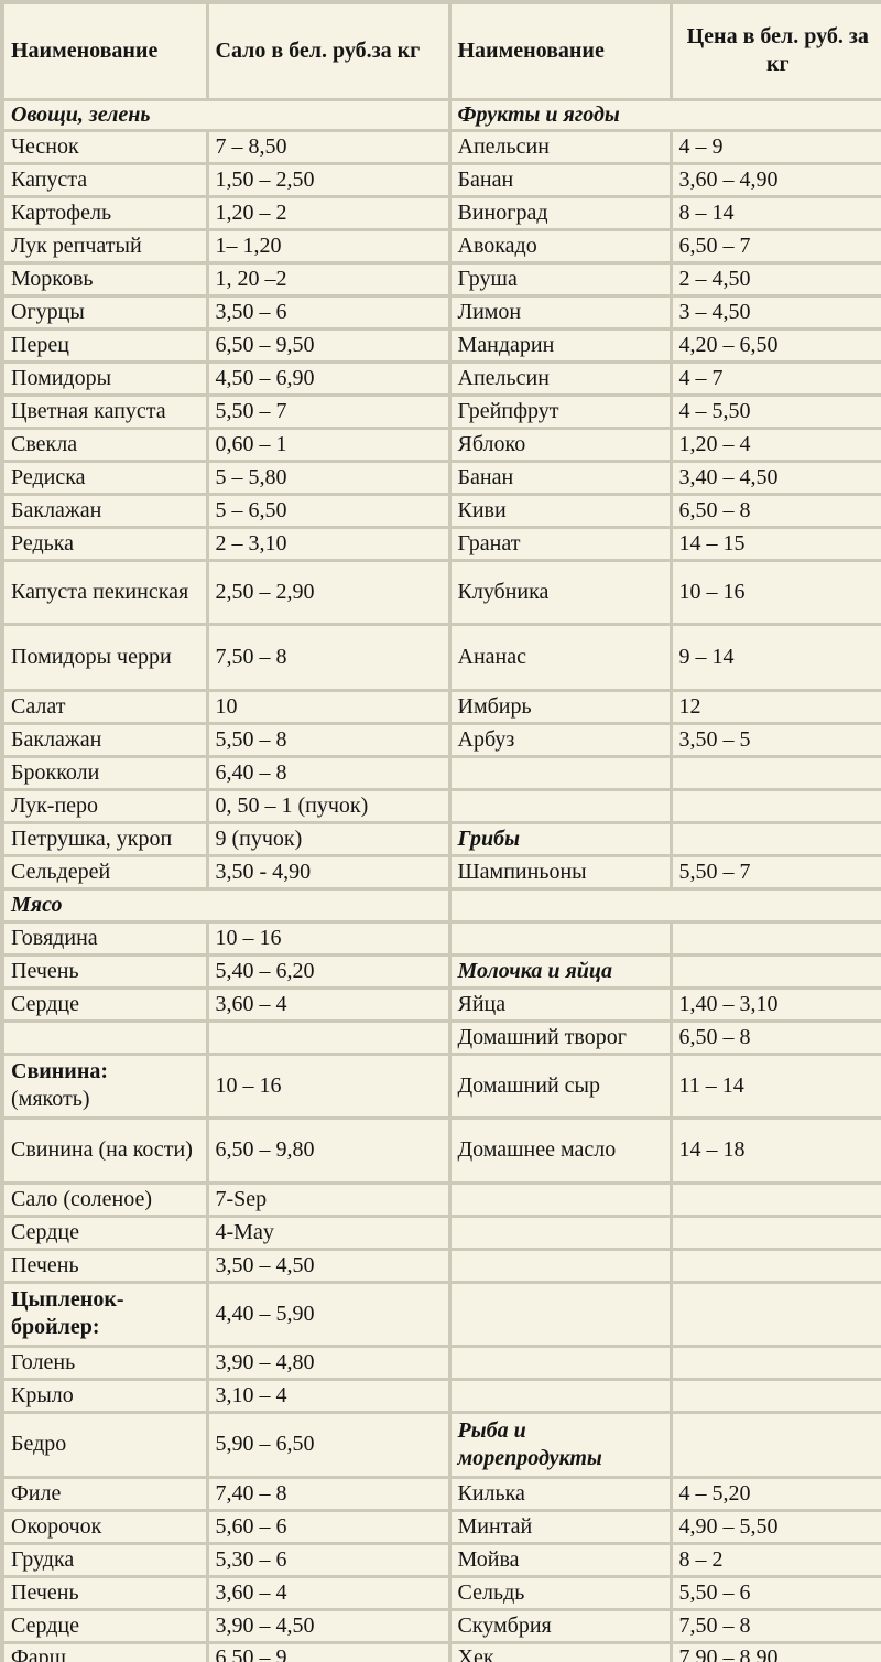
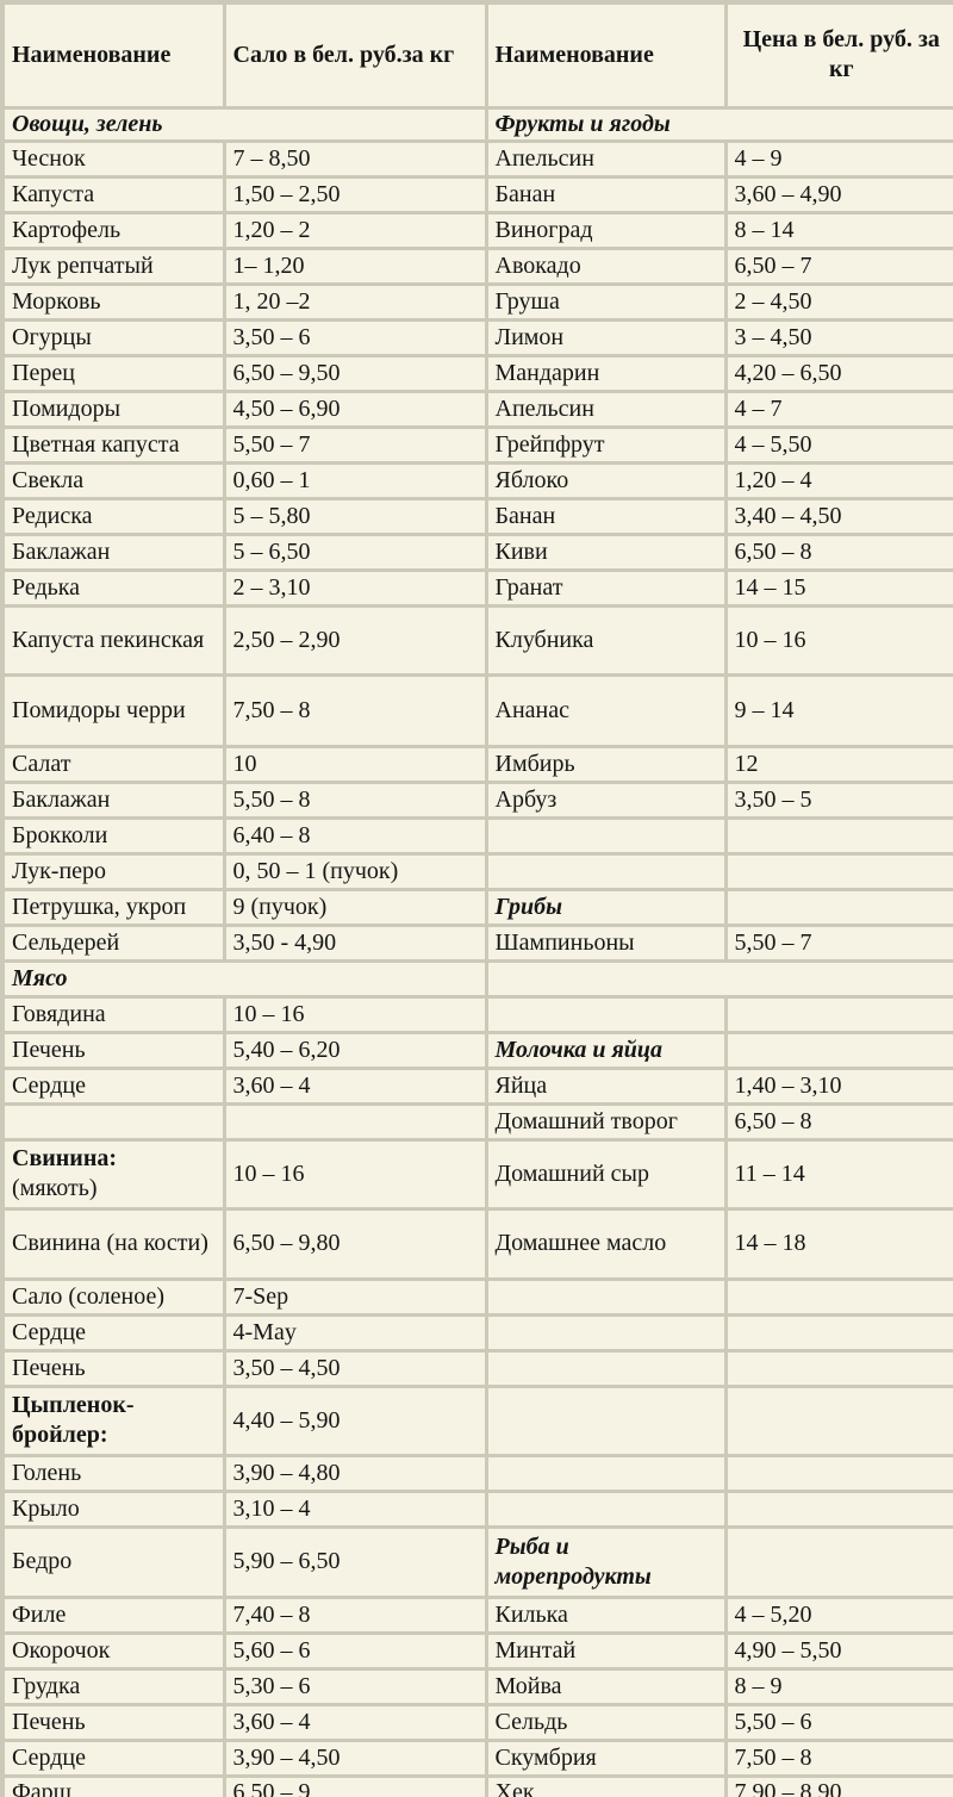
  Наименование	Сало в бел. руб.за кг	Наименование	Цена в бел. руб. за кг
  Овощи, зелень	Фрукты и ягоды
  Чеснок	7 – 8,50	Апельсин	4 – 9
  Капуста	1,50 – 2,50	Банан	3,60 – 4,90
  Картофель	1,20 – 2	Виноград	8 – 14
  Лук репчатый	1– 1,20	Авокадо	6,50 – 7
  Морковь	1, 20 –2	Груша	2 – 4,50
  Огурцы	3,50 – 6	Лимон	3 – 4,50
  Перец	6,50 – 9,50	Мандарин	4,20 – 6,50
  Помидоры	4,50 – 6,90	Апельсин	4 – 7
  Цветная капуста	5,50 – 7	Грейпфрут	4 – 5,50
  Свекла	0,60 – 1	Яблоко	1,20 – 4
  Редиска	5 – 5,80	Банан	3,40 – 4,50
  Баклажан	5 – 6,50	Киви	6,50 – 8
  Редька	2 – 3,10	Гранат	14 – 15
  Капуста пекинская	2,50 – 2,90	Клубника	10 – 16
  Помидоры черри	7,50 – 8	Ананас	9 – 14
  Салат	10	Имбирь	12
  Баклажан	5,50 – 8	Арбуз	3,50 – 5
  Брокколи	6,40 – 8
  Лук-перо	0, 50 – 1 (пучок)
  Петрушка, укроп	9 (пучок)	Грибы
  Сельдерей	3,50 - 4,90	Шампиньоны	5,50 – 7
  Мясо
  Говядина	10 – 16
  Печень	5,40 – 6,20	Молочка и яйца
  Сердце	3,60 – 4	Яйца	1,40 – 3,10
  		Домашний творог	6,50 – 8
  Свинина: (мякоть)	10 – 16	Домашний сыр	11 – 14
  Свинина (на кости)	6,50 – 9,80	Домашнее масло	14 – 18
  Сало (соленое)	7-Sep
  Сердце	4-May
  Печень	3,50 – 4,50
  Цыпленок-бройлер:	4,40 – 5,90
  Голень	3,90 – 4,80
  Крыло	3,10 – 4
  Бедро	5,90 – 6,50	Рыба и морепродукты
  Филе	7,40 – 8	Килька	4 – 5,20
  Окорочок	5,60 – 6	Минтай	4,90 – 5,50
- Грудка	5,30 – 6	Мойва	8 – 2
+ Грудка	5,30 – 6	Мойва	8 – 9
  Печень	3,60 – 4	Сельдь	5,50 – 6
  Сердце	3,90 – 4,50	Скумбрия	7,50 – 8
  Фарш	6,50 – 9	Хек	7,90 – 8,90
